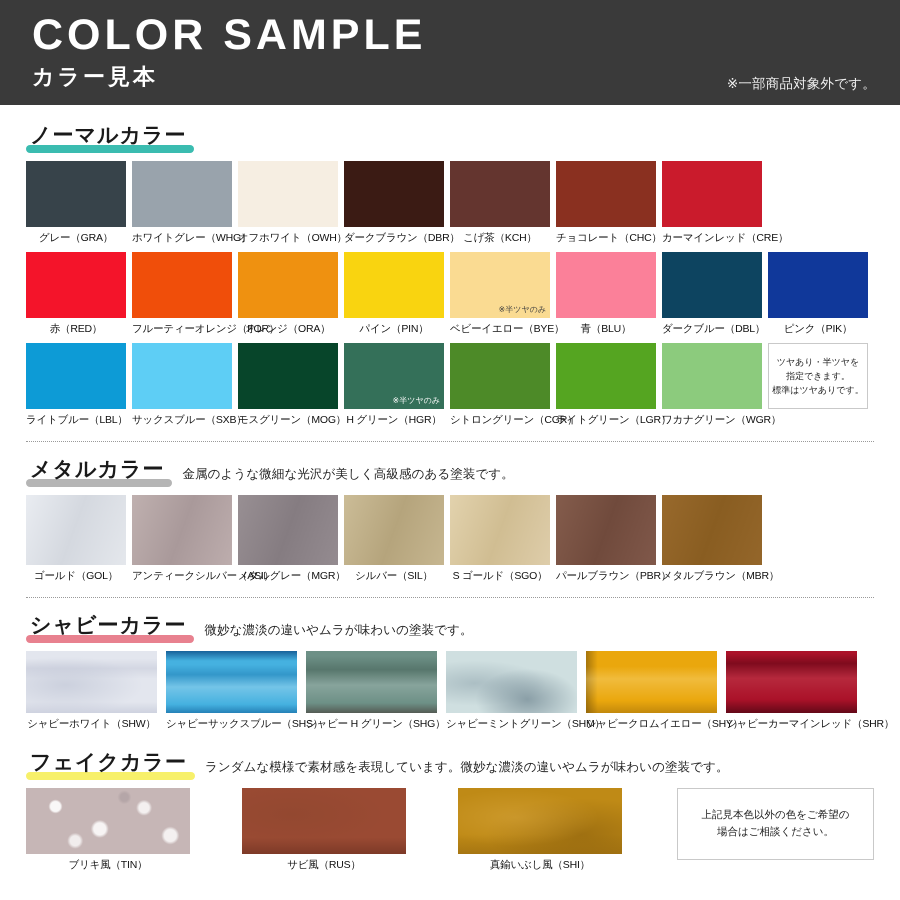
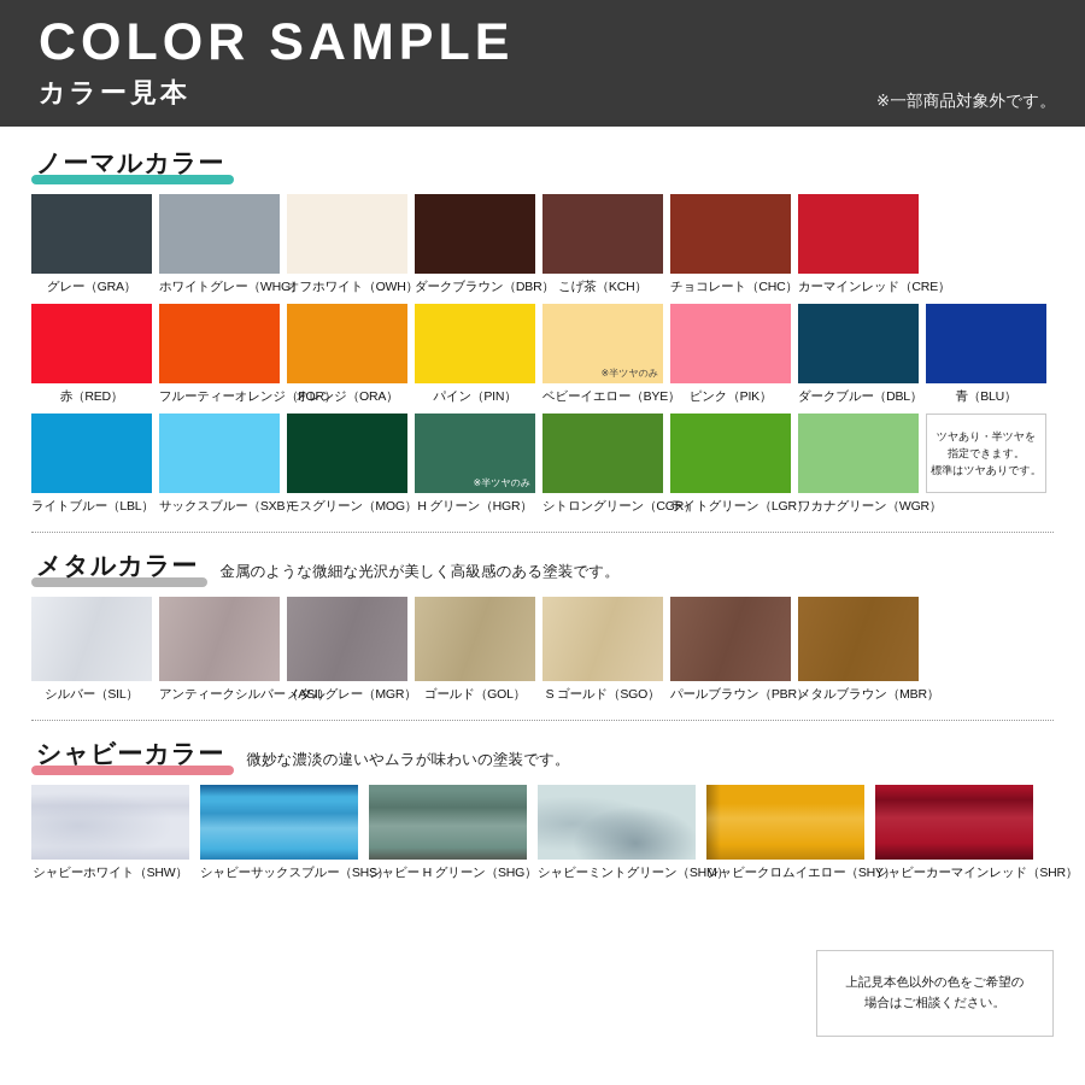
  COLOR SAMPLE
  カラー見本
  ※一部商品対象外です。
  ノーマルカラー
  グレー（GRA）
  ホワイトグレー（WHG
  オフホワイト（OWH）
  ダークブラウン（DBR
  こげ茶（KCH）
  チョコレート（CHC）
  カーマインレッド（CRE）
  赤（RED）
  オレンジ（ORA）
  パイン（PIN）
  ※半ツヤのみ
  ベビーイエロー（BYE
- 青（BLU）
+ ピンク（PIK）
  ダークブルー（DBL）
- ピンク（PIK）
+ 青（BLU）
  ライトブルー（LBL）
  サックスブルー（SXB
  モスグリーン（MOG）
  ※半ツヤのみ
  H グリーン（HGR）
  シトロングリーン（C
  ライトグリーン（LGR
  ワカナグリーン（WGR）
  ツヤあり・半ツヤを
  指定できます。
  標準はツヤありです。
  メタルカラー
  金属のような微細な光沢が美しく高級感のある塗装です。
- ゴールド（GOL）
+ シルバー（SIL）
  メタルグレー（MGR）
- シルバー（SIL）
+ ゴールド（GOL）
  S ゴールド（SGO）
  パールブラウン（PBR
  メタルブラウン（MBR）
  シャビーカラー
  微妙な濃淡の違いやムラが味わいの塗装です。
  シャビーホワイト（SHW）
  シャビーサックスブルー（SH
  シャビー H グリーン（SHG）
  シャビーミントグリーン（SH
  シャビークロムイエロー（SH
  シャビーカーマインレッド（SHR）
- フェイクカラー
- ランダムな模様で素材感を表現しています。微妙な濃淡の違いやムラが味わいの塗装です。
- ブリキ風（TIN）
- サビ風（RUS）
- 真鍮いぶし風（SHI）
  上記見本色以外の色をご希望の
  場合はご相談ください。
